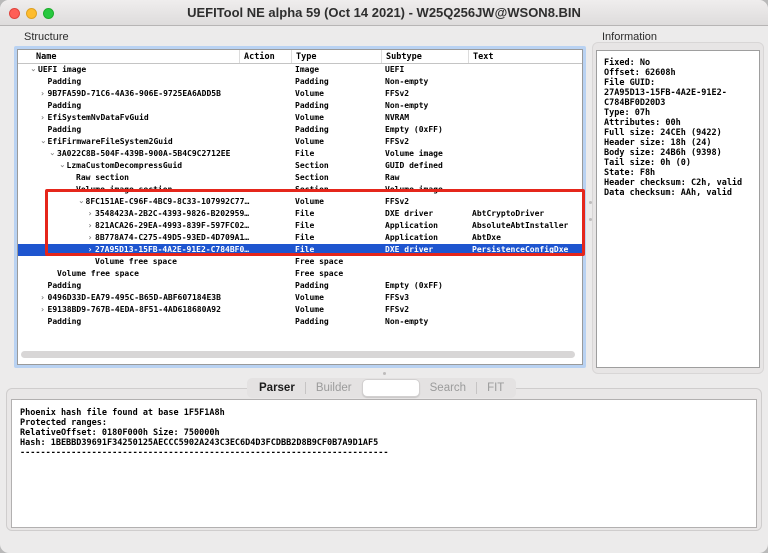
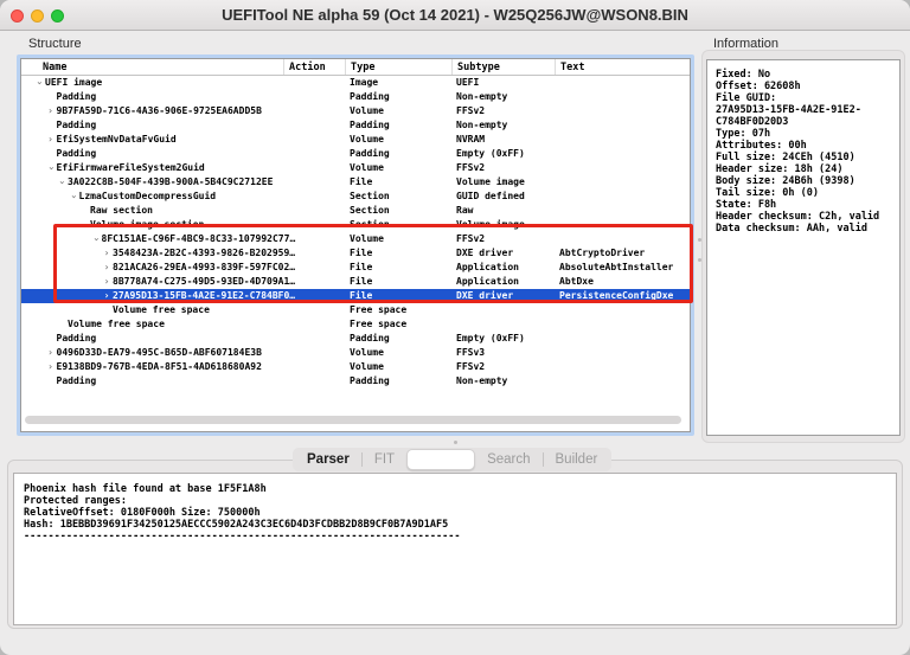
  UEFITool NE alpha 59 (Oct 14 2021) - W25Q256JW@WSON8.BIN
  Structure
  Information
  Name
  Action
  Type
  Subtype
  Text
  UEFI image
  Image
  UEFI
  Padding
  Padding
  Non-empty
  ›
  9B7FA59D-71C6-4A36-906E-9725EA6ADD5B
  Volume
  FFSv2
  Padding
  Padding
  Non-empty
  ›
  EfiSystemNvDataFvGuid
  Volume
  NVRAM
  Padding
  Padding
  Empty (0xFF)
  EfiFirmwareFileSystem2Guid
  Volume
  FFSv2
  3A022C8B-504F-439B-900A-5B4C9C2712EE
  File
  Volume image
  LzmaCustomDecompressGuid
  Section
  GUID defined
  Raw section
  Section
  Raw
  Volume image section
  Section
  Volume image
  8FC151AE-C96F-4BC9-8C33-107992C77…
  Volume
  FFSv2
  ›
  3548423A-2B2C-4393-9826-B202959…
  File
  DXE driver
  AbtCryptoDriver
  ›
  821ACA26-29EA-4993-839F-597FC02…
  File
  Application
  AbsoluteAbtInstaller
  ›
  8B778A74-C275-49D5-93ED-4D709A1…
  File
  Application
  AbtDxe
  ›
  27A95D13-15FB-4A2E-91E2-C784BF0…
  File
  DXE driver
  PersistenceConfigDxe
  Volume free space
  Free space
  Volume free space
  Free space
  Padding
  Padding
  Empty (0xFF)
  ›
  0496D33D-EA79-495C-B65D-ABF607184E3B
  Volume
  FFSv3
  ›
  E9138BD9-767B-4EDA-8F51-4AD618680A92
  Volume
  FFSv2
  Padding
  Padding
  Non-empty
  Fixed: No
  Offset: 62608h
  File GUID:
  27A95D13-15FB-4A2E-91E2-
  C784BF0D20D3
  Type: 07h
  Attributes: 00h
- Full size: 24CEh (9422)
+ Full size: 24CEh (4510)
  Header size: 18h (24)
  Body size: 24B6h (9398)
  Tail size: 0h (0)
  State: F8h
  Header checksum: C2h, valid
  Data checksum: AAh, valid
  Parser
- Builder
+ FIT
  Search
- FIT
+ Builder
  Phoenix hash file found at base 1F5F1A8h
  Protected ranges:
  RelativeOffset: 0180F000h Size: 750000h
  Hash: 1BEBBD39691F34250125AECCC5902A243C3EC6D4D3FCDBB2D8B9CF0B7A9D1AF5
  ------------------------------------------------------------------------
